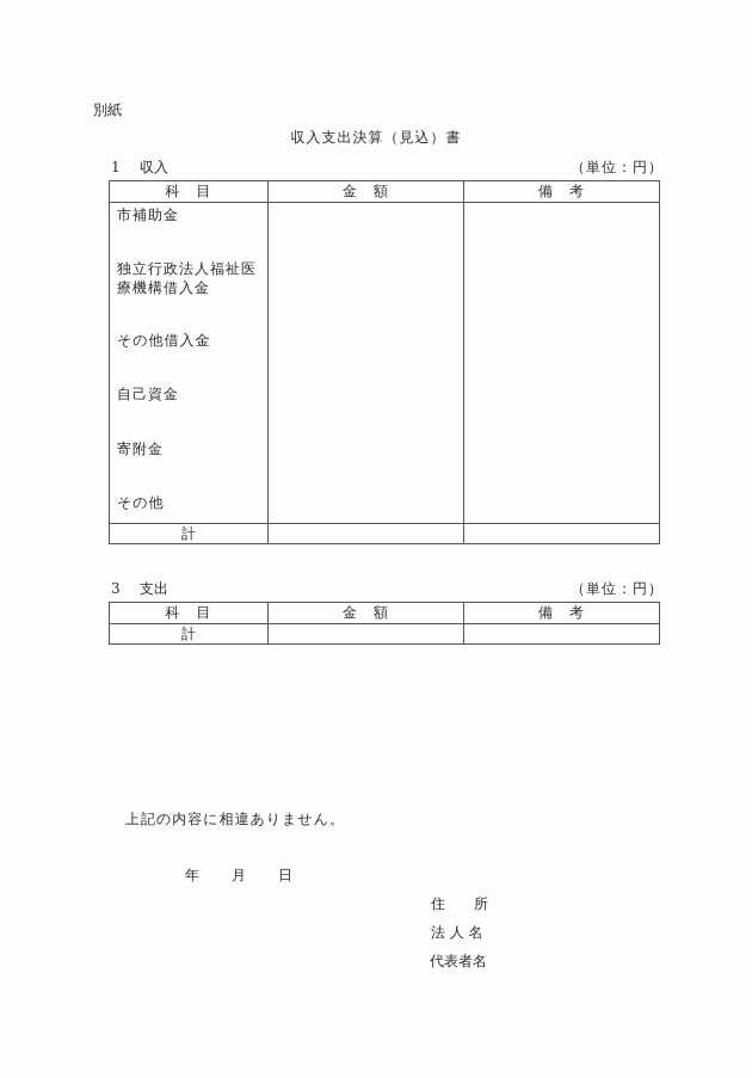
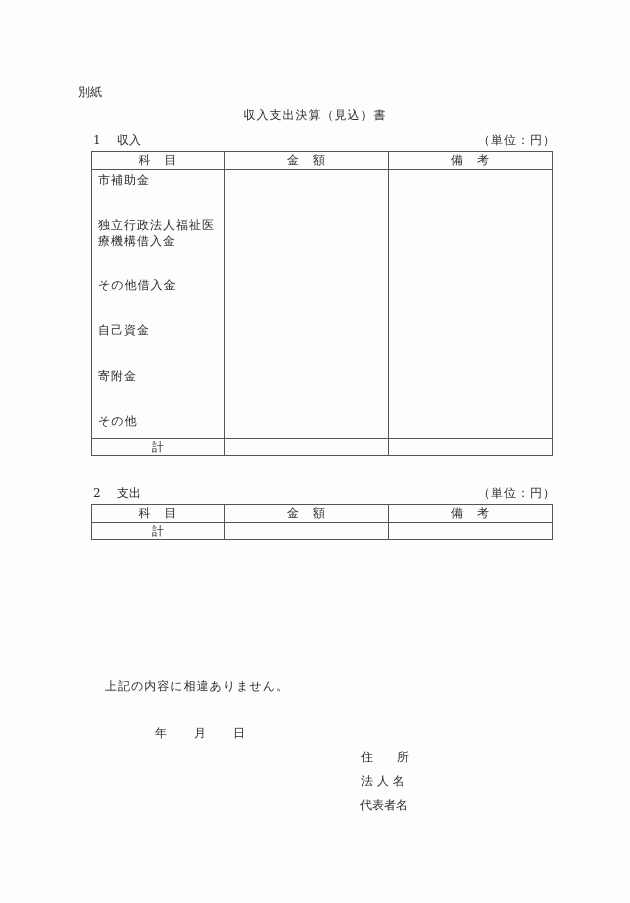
  別紙
  収入支出決算（見込）書
  1 収入
  （単位：円）
  科 目	金 額	備 考
  市補助金 独立行政法人福祉医 療機構借入金 その他借入金 自己資金 寄附金 その他
  計
- 3 支出
+ 2 支出
  （単位：円）
  科 目	金 額	備 考
  計
  上記の内容に相違ありません。
  年
  月
  日
  住 所
  法 人 名
  代表者名
